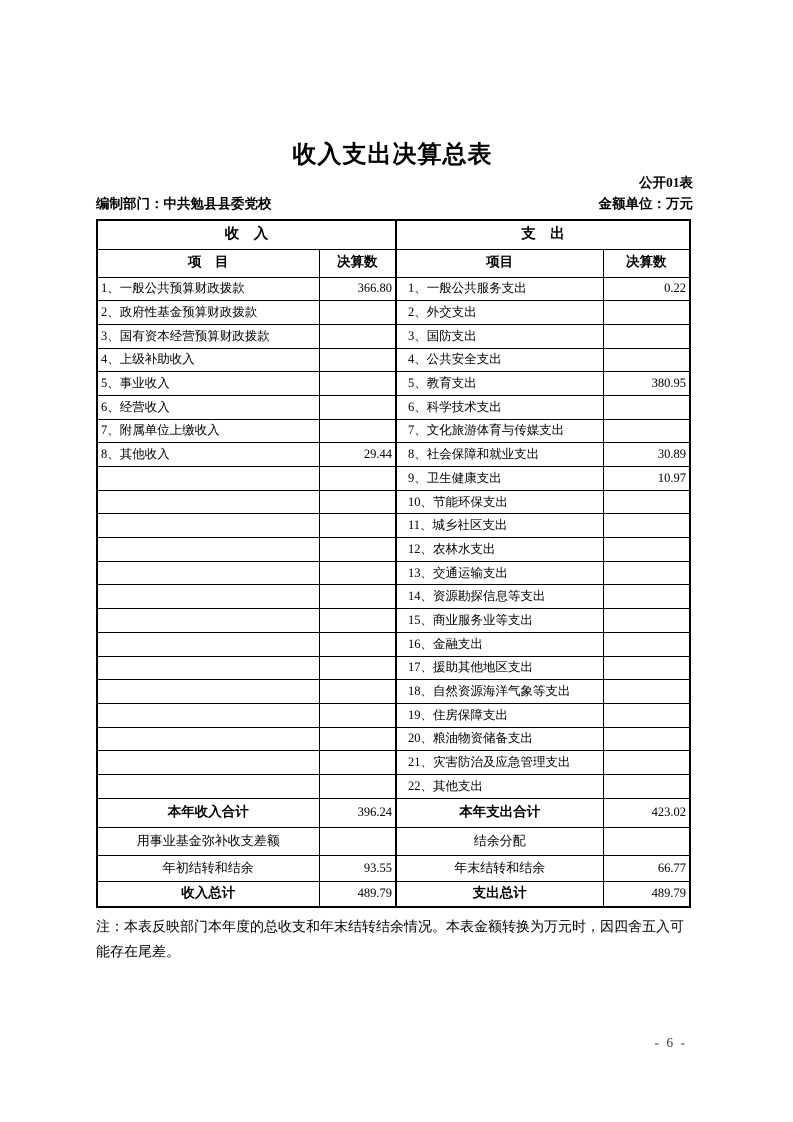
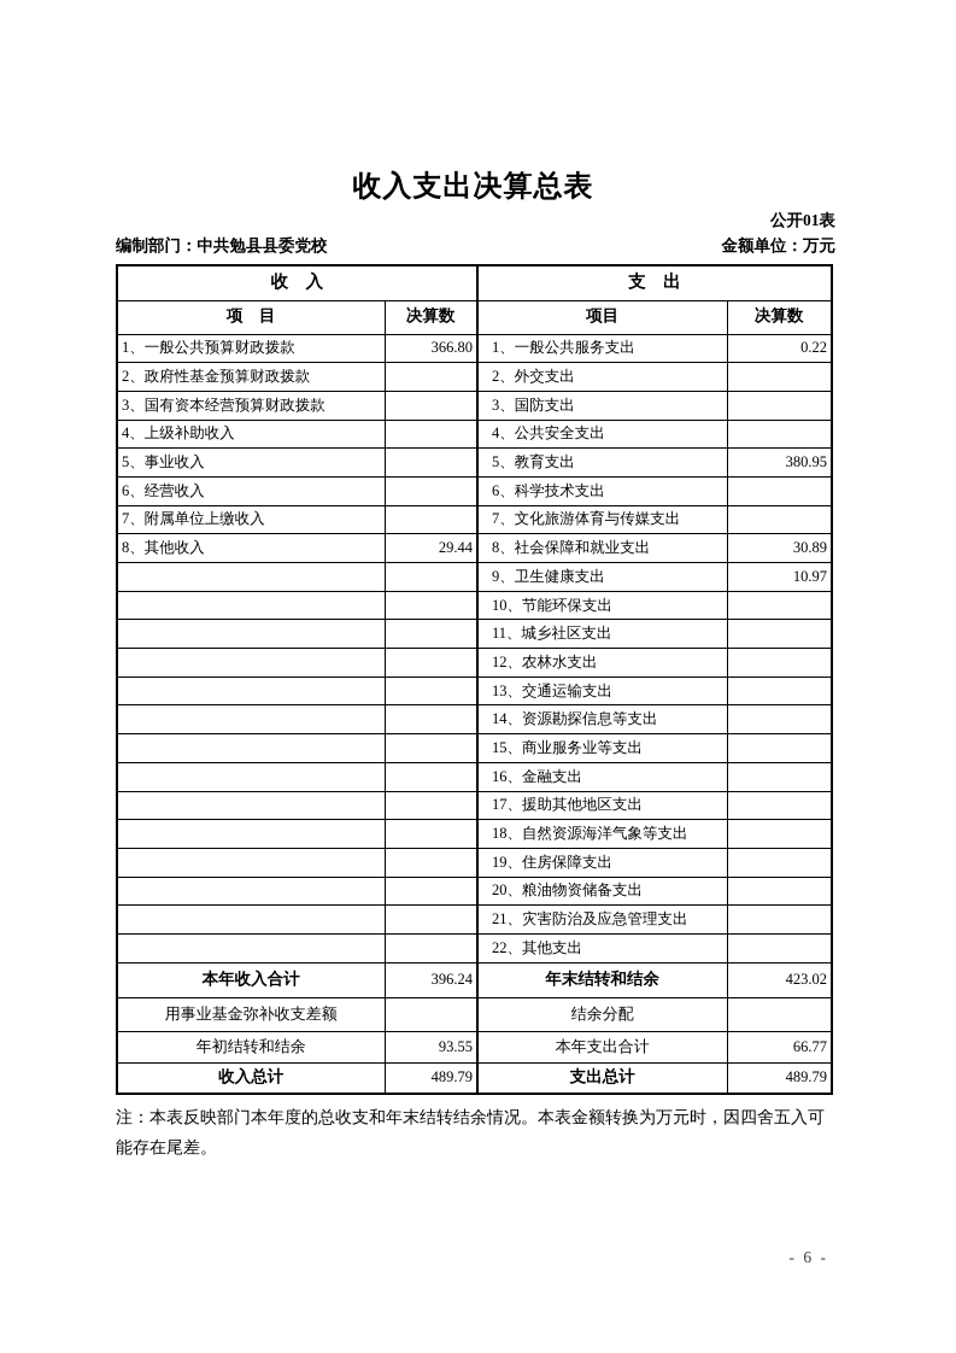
  收入支出决算总表
  公开01表
  编制部门：中共勉县县委党校
  金额单位：万元
  收 入	支 出
  项 目	决算数	项目	决算数
  1、一般公共预算财政拨款	366.80	1、一般公共服务支出	0.22
  2、政府性基金预算财政拨款		2、外交支出
  3、国有资本经营预算财政拨款		3、国防支出
  4、上级补助收入		4、公共安全支出
  5、事业收入		5、教育支出	380.95
  6、经营收入		6、科学技术支出
  7、附属单位上缴收入		7、文化旅游体育与传媒支出
  8、其他收入	29.44	8、社会保障和就业支出	30.89
  		9、卫生健康支出	10.97
  		10、节能环保支出
  		11、城乡社区支出
  		12、农林水支出
  		13、交通运输支出
  		14、资源勘探信息等支出
  		15、商业服务业等支出
  		16、金融支出
  		17、援助其他地区支出
  		18、自然资源海洋气象等支出
  		19、住房保障支出
  		20、粮油物资储备支出
  		21、灾害防治及应急管理支出
  		22、其他支出
- 本年收入合计	396.24	本年支出合计	423.02
+ 本年收入合计	396.24	年末结转和结余	423.02
  用事业基金弥补收支差额		结余分配
- 年初结转和结余	93.55	年末结转和结余	66.77
+ 年初结转和结余	93.55	本年支出合计	66.77
  收入总计	489.79	支出总计	489.79
  注：本表反映部门本年度的总收支和年末结转结余情况。本表金额转换为万元时，因四舍五入可
  能存在尾差。
  - 6 -
